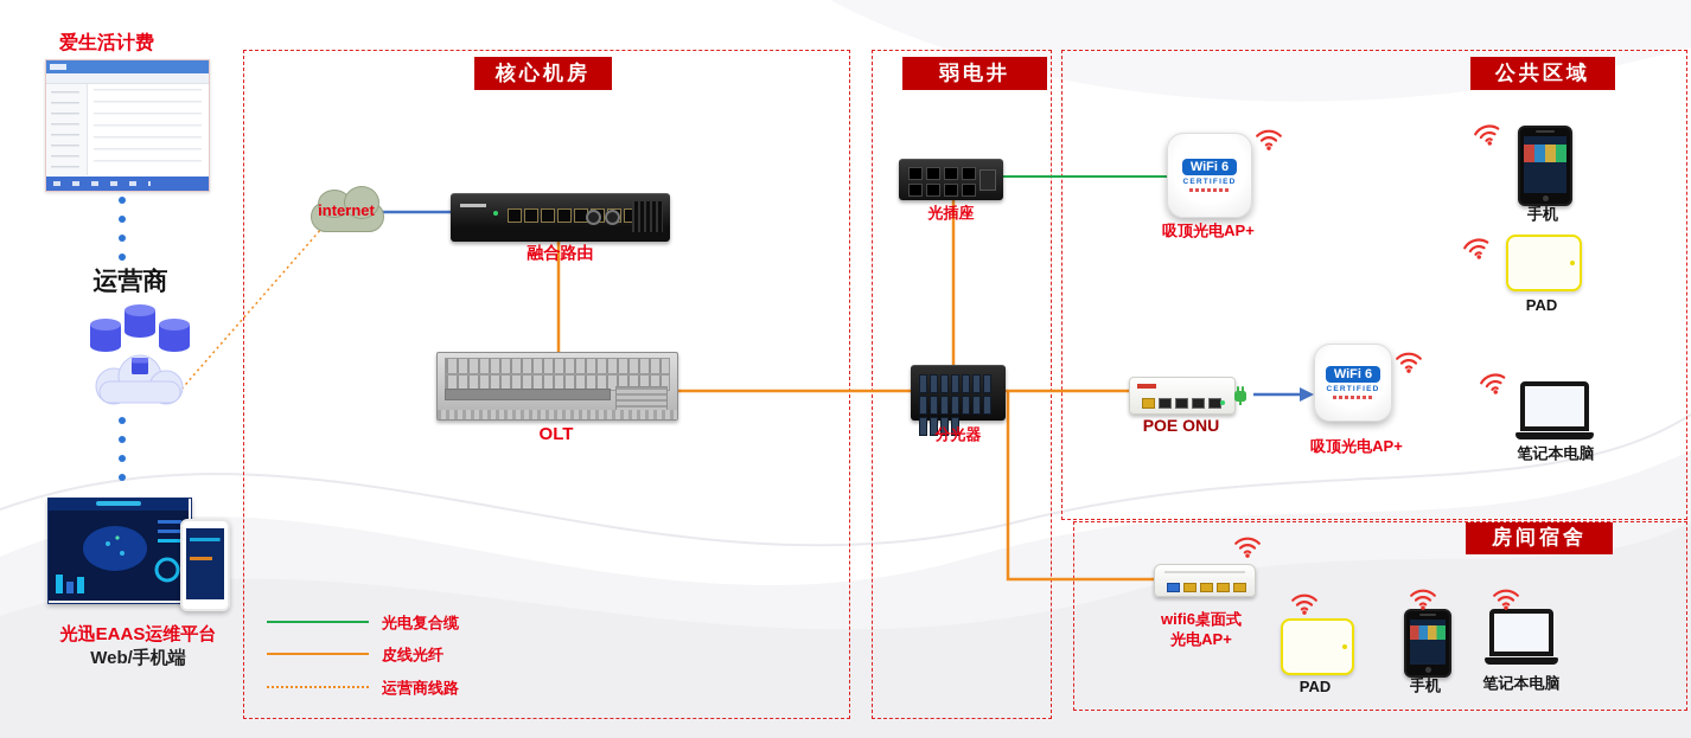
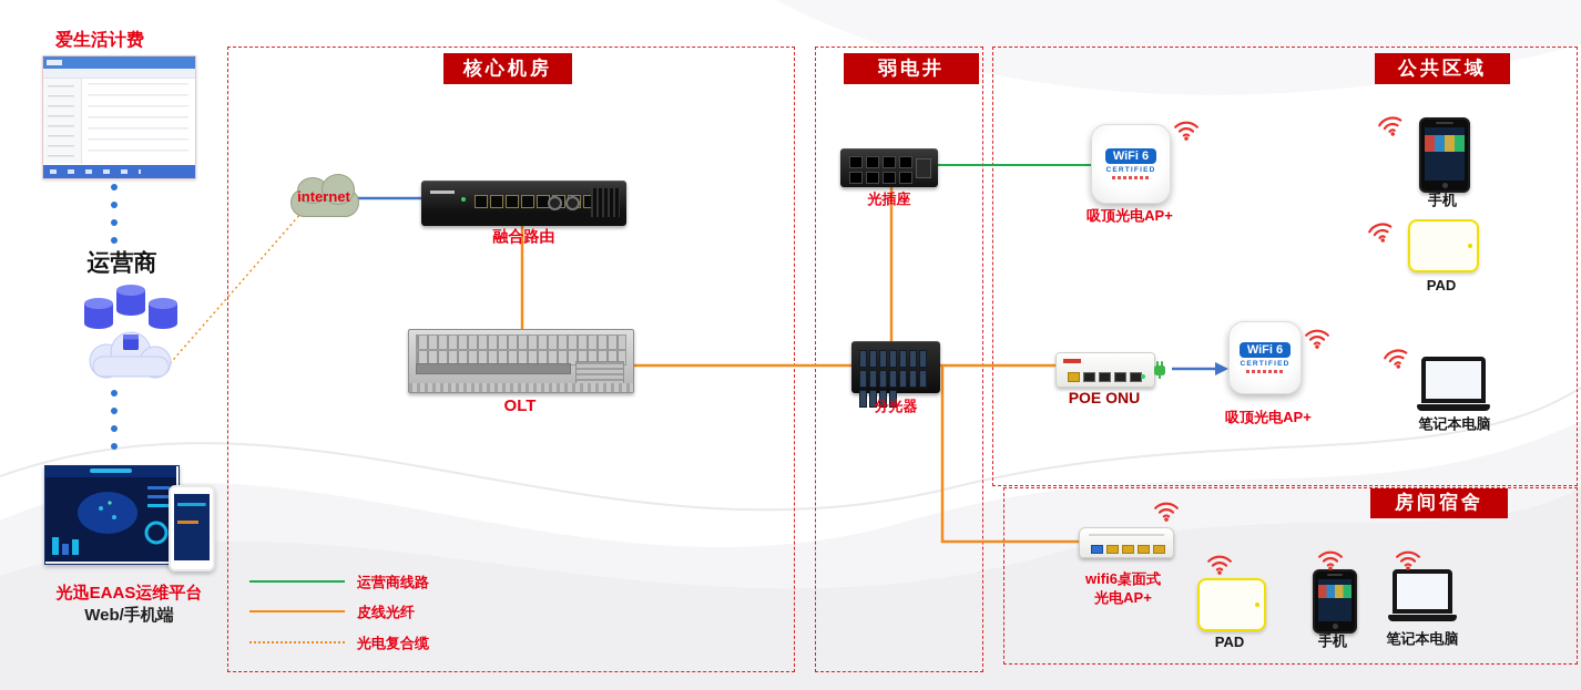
  爱生活计费
  运营商
  光迅EAAS运维平台
  Web/手机端
  核心机房
  弱电井
  公共区域
  房间宿舍
- 光电复合缆
+ 运营商线路
  皮线光纤
- 运营商线路
+ 光电复合缆
  internet
  融合路由
  OLT
  光插座
  分光器
  WiFi 6
  吸顶光电AP+
  POE ONU
  WiFi 6
  吸顶光电AP+
  手机
  PAD
  笔记本电脑
  wifi6桌面式
  光电AP+
  PAD
  手机
  笔记本电脑
